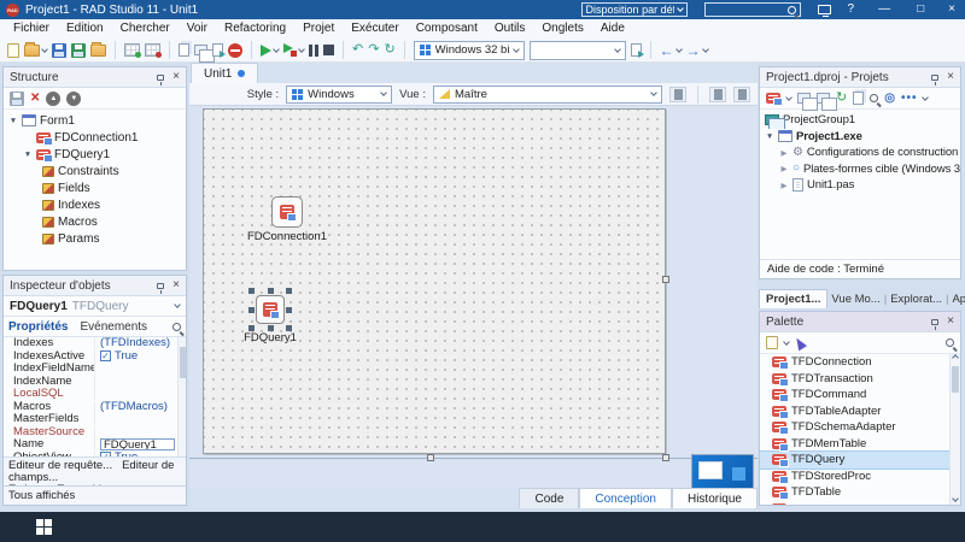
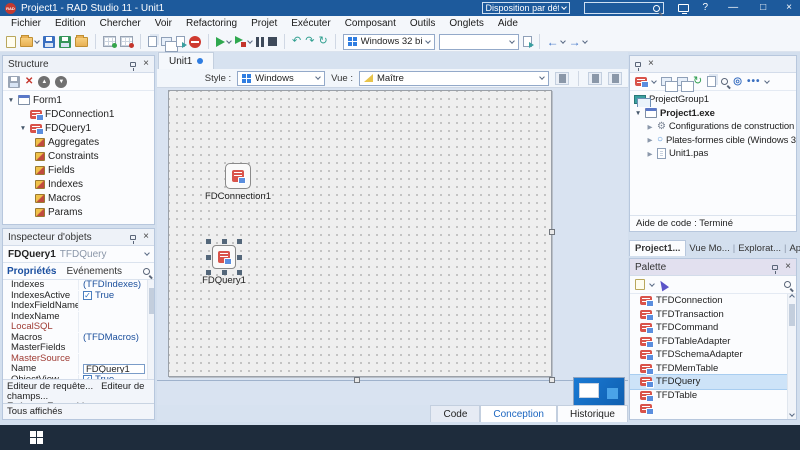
  Project1 - RAD Studio 11 - Unit1
  Disposition par dé
  ?
  —
  □
  ×
  Fichier
  Edition
  Chercher
  Voir
  Refactoring
  Projet
  Exécuter
  Composant
  Outils
  Onglets
  Aide
  ↶
  ↷
  ↻
  Windows 32 bi
  ←
  →
  Structure
  ×
  ✕
  Form1
  FDConnection1
  FDQuery1
+ Aggregates
  Constraints
  Fields
  Indexes
  Macros
  Params
  Inspecteur d'objets
  ×
  FDQuery1
  TFDQuery
  Propriétés
  Evénements
  Indexes
  (TFDIndexes)
  IndexesActive
  ✓
  True
  IndexFieldName
  IndexName
  LocalSQL
  Macros
  (TFDMacros)
  MasterFields
  MasterSource
  Name
  FDQuery1
  Editeur de requête... Editeur de champs...
  Tous affichés
  Unit1
  Style :
  Windows
  Vue :
  Maître
  FDConnection1
  FDQuery1
  Code
  Conception
  Historique
- Project1.dproj - Projets
  ×
  ↻
  ◎
  •••
  ProjectGroup1
  Project1.exe
  ⚙
  Configurations de construction
  ○
  Plates-formes cible (Windows 3
  Unit1.pas
  Aide de code : Terminé
  Project1...
  Vue Mo...
  |
  Explorat...
  |
  Palette
  ×
  TFDConnection
  TFDTransaction
  TFDCommand
  TFDTableAdapter
  TFDSchemaAdapter
  TFDMemTable
  TFDQuery
- TFDStoredProc
  TFDTable
